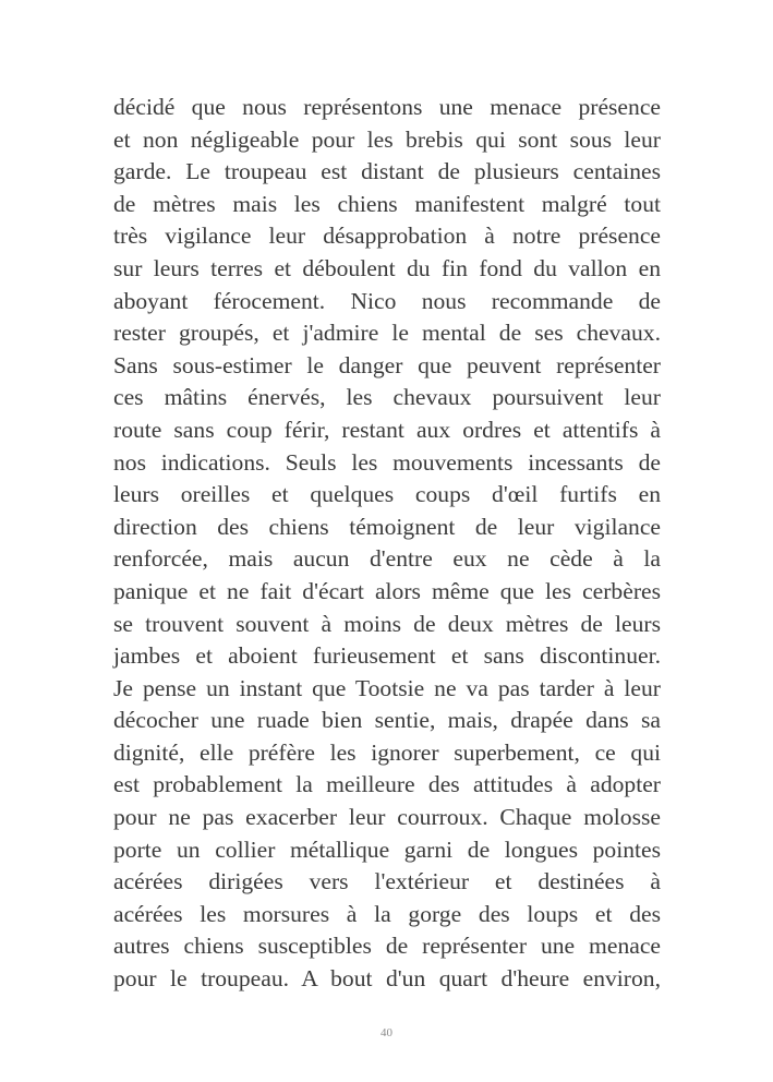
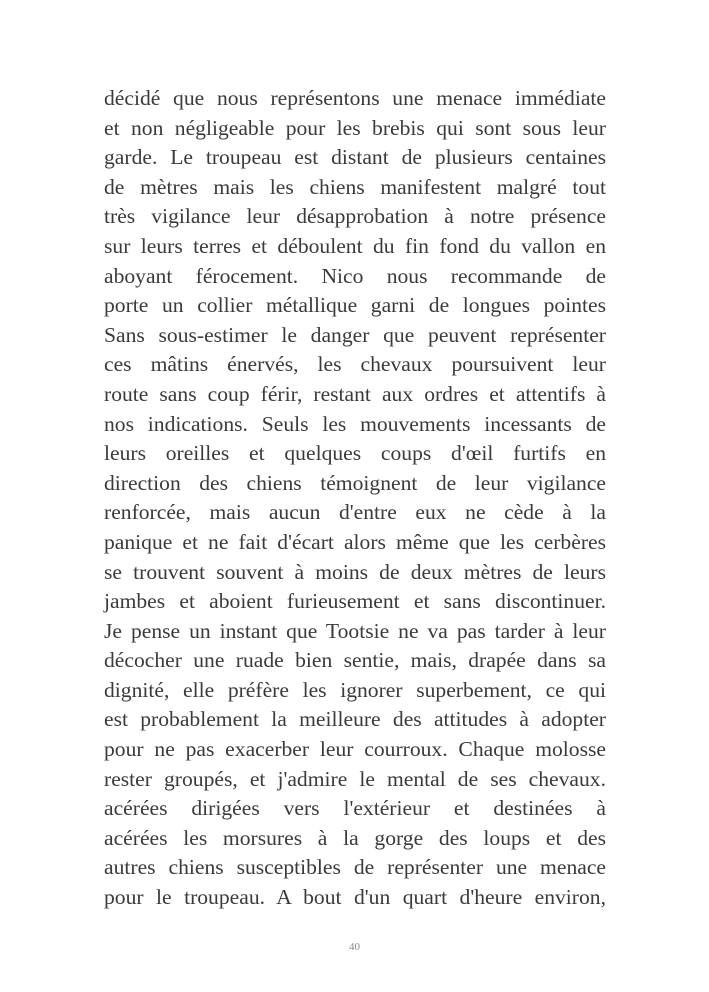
- décidé que nous représentons une menace présence
+ décidé que nous représentons une menace immédiate
  et non négligeable pour les brebis qui sont sous leur
  garde. Le troupeau est distant de plusieurs centaines
  de mètres mais les chiens manifestent malgré tout
  très vigilance leur désapprobation à notre présence
  sur leurs terres et déboulent du fin fond du vallon en
  aboyant férocement. Nico nous recommande de
- rester groupés, et j'admire le mental de ses chevaux.
+ porte un collier métallique garni de longues pointes
  Sans sous-estimer le danger que peuvent représenter
  ces mâtins énervés, les chevaux poursuivent leur
  route sans coup férir, restant aux ordres et attentifs à
  nos indications. Seuls les mouvements incessants de
  leurs oreilles et quelques coups d'œil furtifs en
  direction des chiens témoignent de leur vigilance
  renforcée, mais aucun d'entre eux ne cède à la
  panique et ne fait d'écart alors même que les cerbères
  se trouvent souvent à moins de deux mètres de leurs
  jambes et aboient furieusement et sans discontinuer.
  Je pense un instant que Tootsie ne va pas tarder à leur
  décocher une ruade bien sentie, mais, drapée dans sa
  dignité, elle préfère les ignorer superbement, ce qui
  est probablement la meilleure des attitudes à adopter
  pour ne pas exacerber leur courroux. Chaque molosse
- porte un collier métallique garni de longues pointes
+ rester groupés, et j'admire le mental de ses chevaux.
  acérées dirigées vers l'extérieur et destinées à
  acérées les morsures à la gorge des loups et des
  autres chiens susceptibles de représenter une menace
  pour le troupeau. A bout d'un quart d'heure environ,
  40
